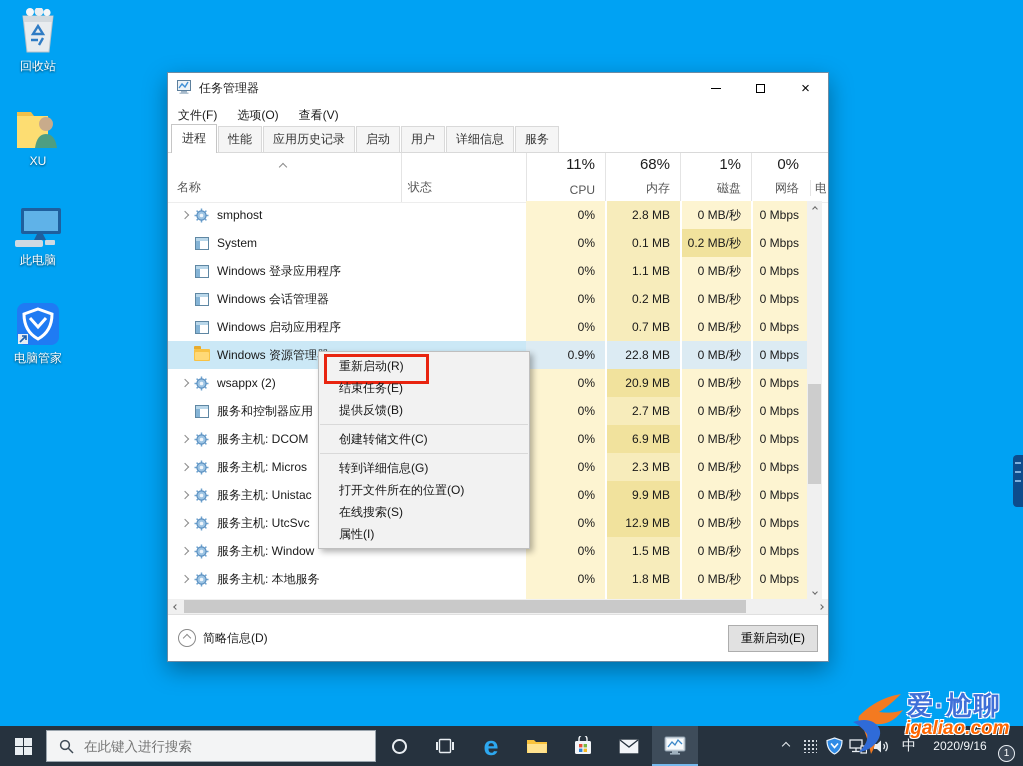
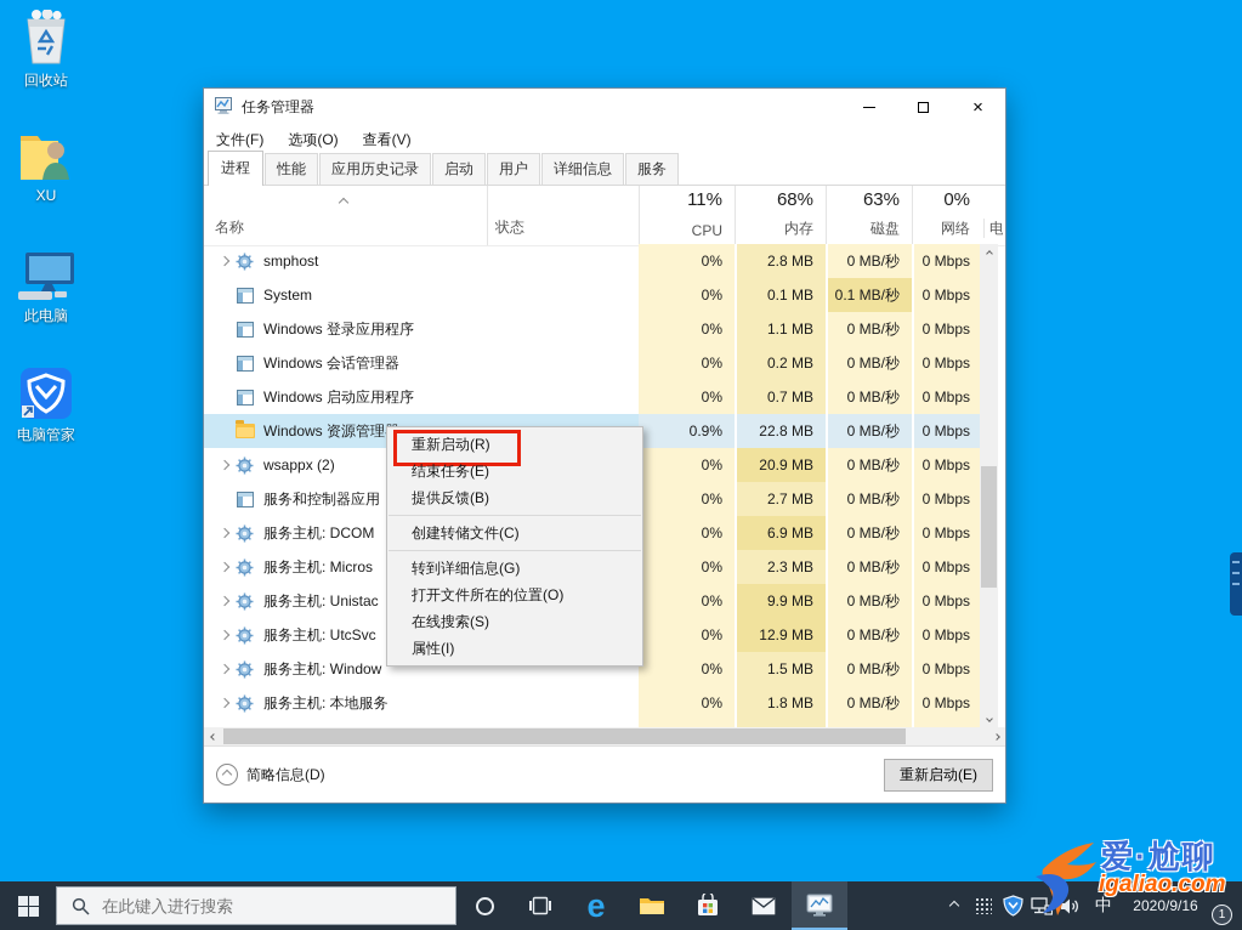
  回收站
  XU
  此电脑
  电脑管家
  任务管理器
  ×
  文件(F)
  选项(O)
  查看(V)
  进程
  性能
  应用历史记录
  启动
  用户
  详细信息
  服务
  名称
  状态
  11%
  CPU
  68%
  内存
- 1%
+ 63%
  磁盘
  0%
  网络
  电
  smphost
  0%
  2.8 MB
  0 MB/秒
  0 Mbps
  System
  0%
  0.1 MB
- 0.2 MB/秒
+ 0.1 MB/秒
  0 Mbps
  Windows 登录应用程序
  0%
  1.1 MB
  0 MB/秒
  0 Mbps
  Windows 会话管理器
  0%
  0.2 MB
  0 MB/秒
  0 Mbps
  Windows 启动应用程序
  0%
  0.7 MB
  0 MB/秒
  0 Mbps
  Windows 资源管理
  0.9%
  22.8 MB
  0 MB/秒
  0 Mbps
  wsappx (2)
  0%
  20.9 MB
  0 MB/秒
  0 Mbps
  服务和控制器应用
  0%
  2.7 MB
  0 MB/秒
  0 Mbps
  服务主机: DCOM
  0%
  6.9 MB
  0 MB/秒
  0 Mbps
  服务主机: Micros
  0%
  2.3 MB
  0 MB/秒
  0 Mbps
  服务主机: Unistac
  0%
  9.9 MB
  0 MB/秒
  0 Mbps
  服务主机: UtcSvc
  0%
  12.9 MB
  0 MB/秒
  0 Mbps
  服务主机: Window
  0%
  1.5 MB
  0 MB/秒
  0 Mbps
  服务主机: 本地服务
  0%
  1.8 MB
  0 MB/秒
  0 Mbps
  简略信息(D)
  重新启动(E)
  重新启动(R)
  结束任务(E)
  提供反馈(B)
  创建转储文件(C)
  转到详细信息(G)
  打开文件所在的位置(O)
  在线搜索(S)
  属性(I)
  爱·尬聊
  igaliao.com
  在此键入进行搜索
  e
  中
  2020/9/16
  1
